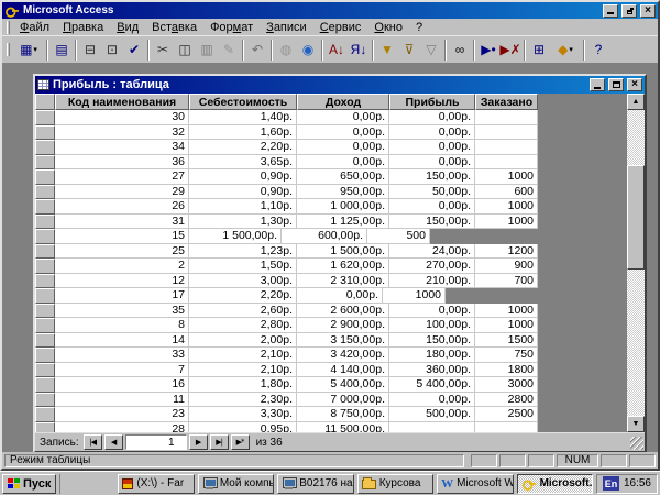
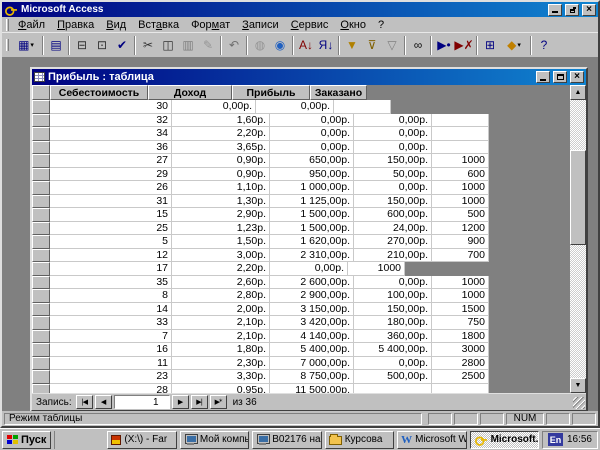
  Microsoft Access
  ×
  Файл
  Правка
  Вид
  Вставка
  Формат
  Записи
  Сервис
  Окно
  ?
  ▦
  ▤
  ⊟
  ⊡
  ✔
  ✂
  ◫
  ▥
  ✎
  ↶
  ◍
  ◉
  А↓
  Я↓
  ▼
  ⊽
  ▽
  ∞
  ▶•
  ▶✗
  ⊞
  ◆
  ?
  Прибыль : таблица
  ×
- Код наименования
  Себестоимость
  Доход
  Прибыль
  Заказано
  30
- 1,40р.
  0,00р.
  0,00р.
  32
  1,60р.
  0,00р.
  0,00р.
  34
  2,20р.
  0,00р.
  0,00р.
  36
  3,65р.
  0,00р.
  0,00р.
  27
  0,90р.
  650,00р.
  150,00р.
  1000
  29
  0,90р.
  950,00р.
  50,00р.
  600
  26
  1,10р.
  1 000,00р.
  0,00р.
  1000
  31
  1,30р.
  1 125,00р.
  150,00р.
  1000
  15
+ 2,90р.
  1 500,00р.
  600,00р.
  500
  25
  1,23р.
  1 500,00р.
  24,00р.
  1200
- 2
+ 5
  1,50р.
  1 620,00р.
  270,00р.
  900
  12
  3,00р.
  2 310,00р.
  210,00р.
  700
  17
  2,20р.
  0,00р.
  1000
  35
  2,60р.
  2 600,00р.
  0,00р.
  1000
  8
  2,80р.
  2 900,00р.
  100,00р.
  1000
  14
  2,00р.
  3 150,00р.
  150,00р.
  1500
  33
  2,10р.
  3 420,00р.
  180,00р.
  750
  7
  2,10р.
  4 140,00р.
  360,00р.
  1800
  16
  1,80р.
  5 400,00р.
  5 400,00р.
  3000
  11
  2,30р.
  7 000,00р.
  0,00р.
  2800
  23
  3,30р.
  8 750,00р.
  500,00р.
  2500
  28
  0,95р.
  11 500,00р.
  Запись:
  |◀
  ◀
  1
  ▶
  ▶|
  ▶*
  из 36
  Режим таблицы
  NUM
  Пуск
  (X:\) - Far
  Мой компь
  Курсова
  W
  Microsoft W
  Microsoft.
  En
  16:56
